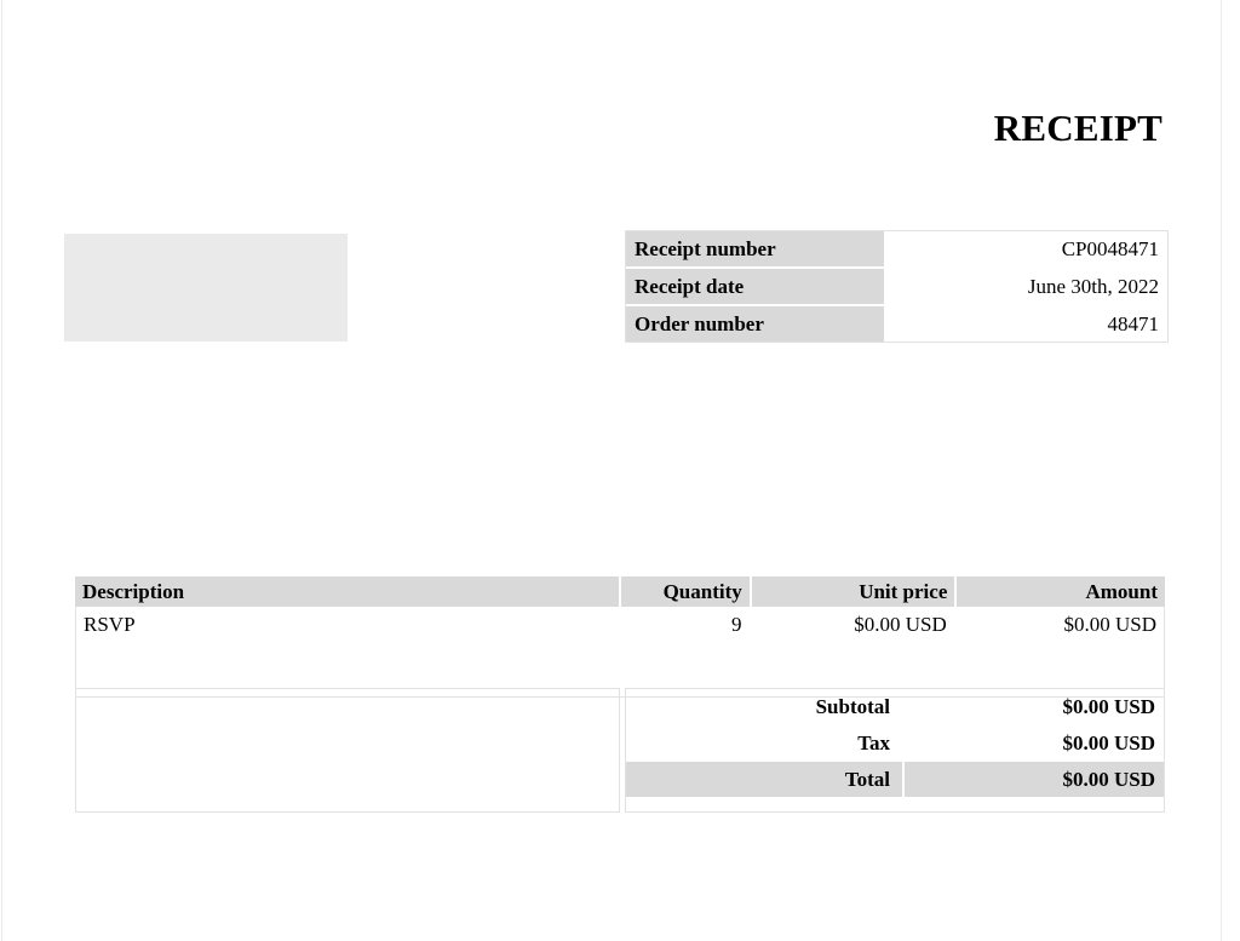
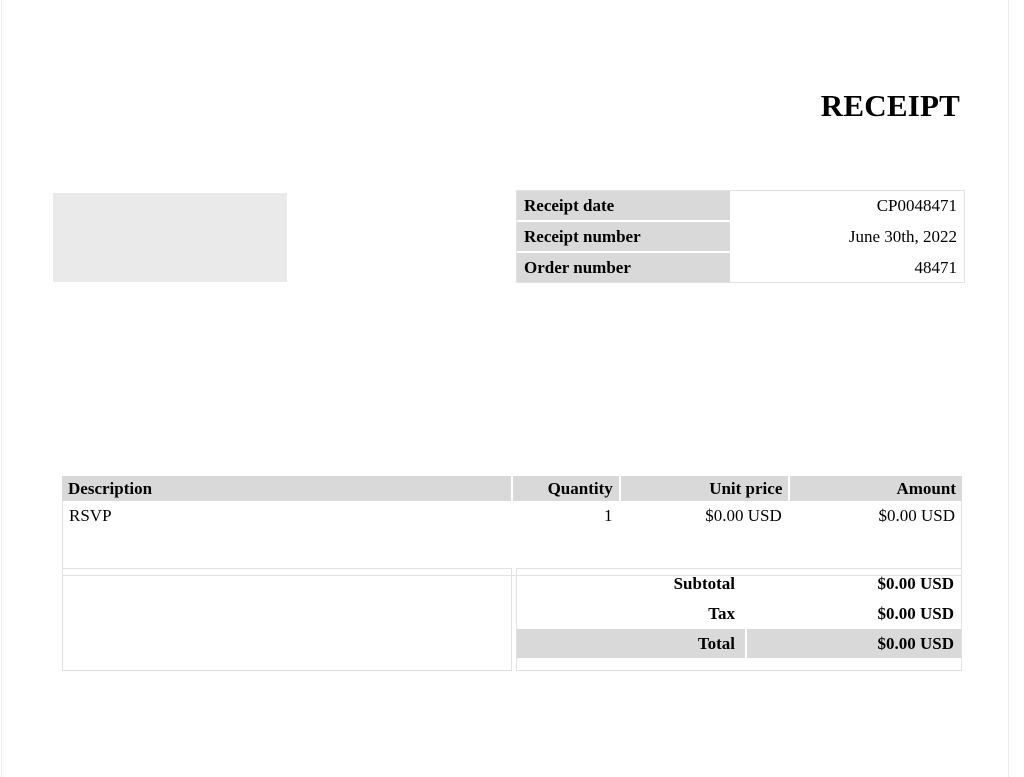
  RECEIPT
- Receipt number
+ Receipt date
  CP0048471
- Receipt date
+ Receipt number
  June 30th, 2022
  Order number
  48471
  Description
  Quantity
  Unit price
  Amount
  RSVP
- 9
+ 1
  $0.00 USD
  $0.00 USD
  Subtotal
  $0.00 USD
  Tax
  $0.00 USD
  Total
  $0.00 USD
